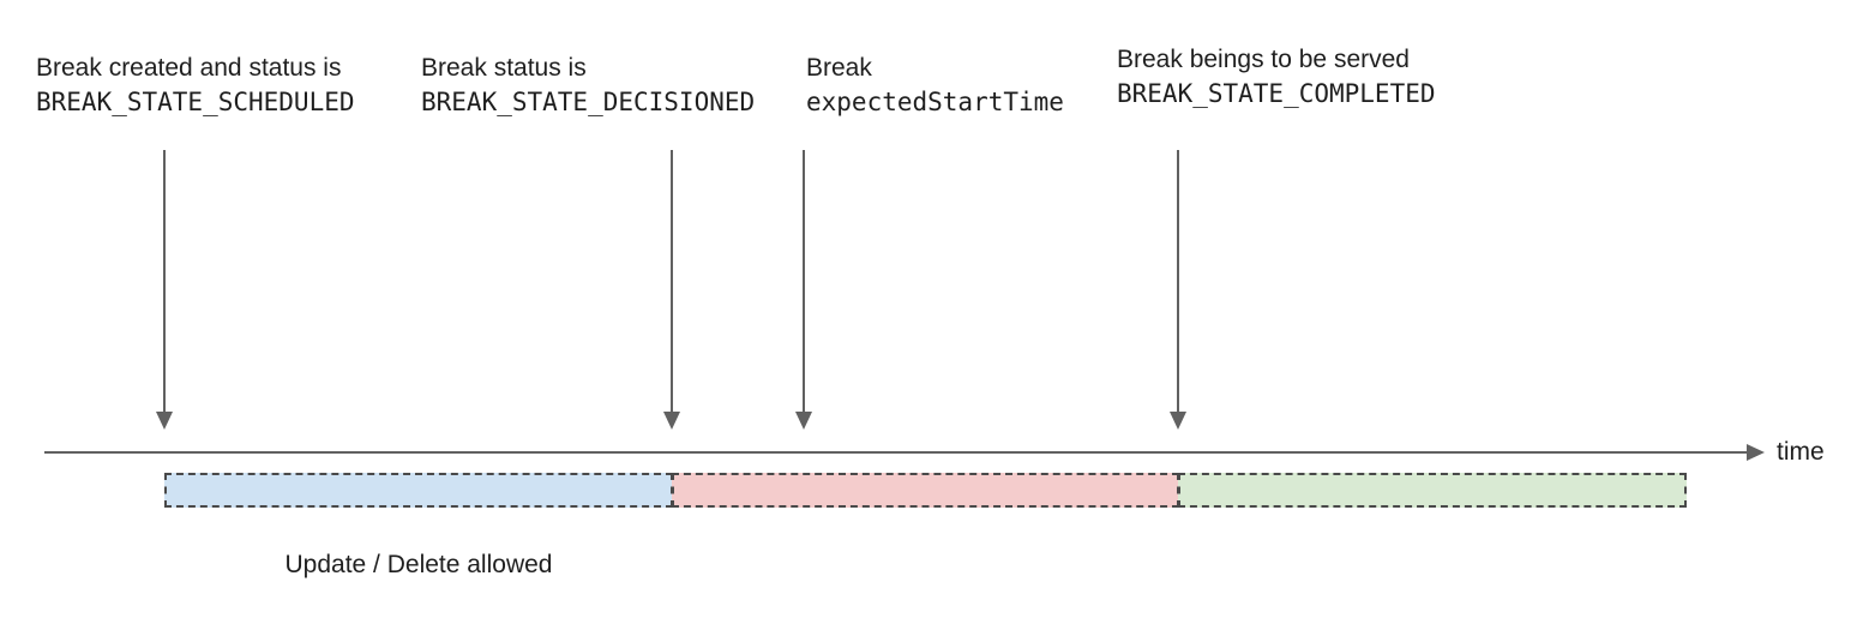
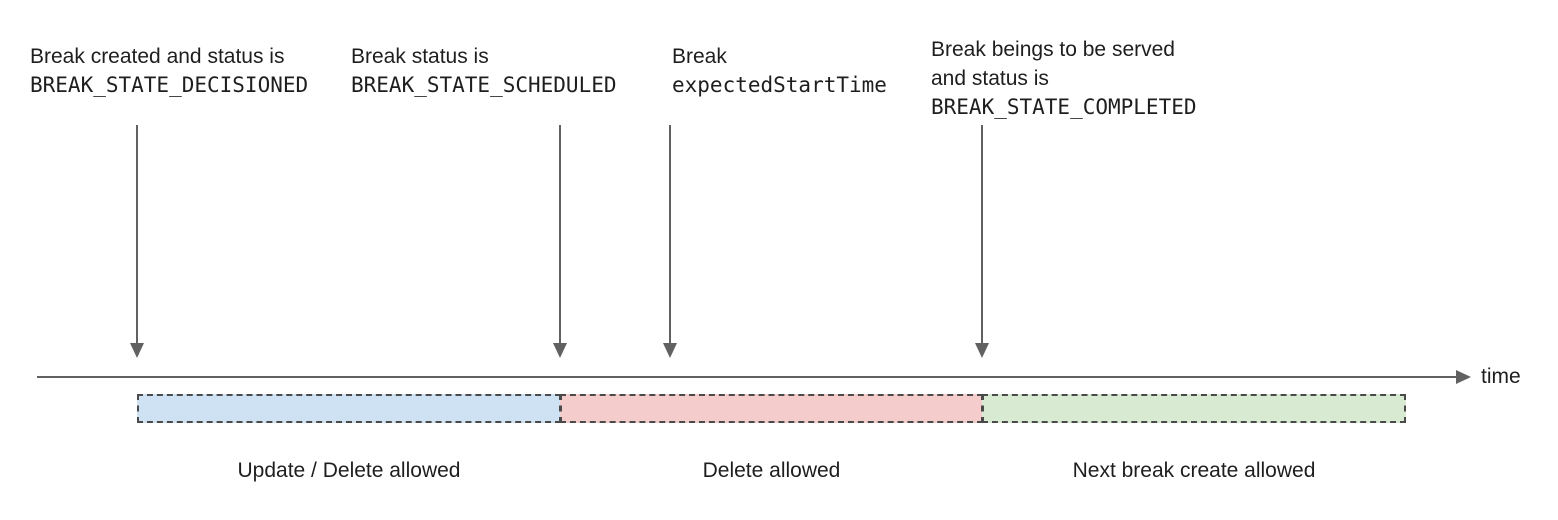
  Break created and status is
- BREAK_STATE_SCHEDULED
+ BREAK_STATE_DECISIONED
  Break status is
- BREAK_STATE_DECISIONED
+ BREAK_STATE_SCHEDULED
  Break
  expectedStartTime
  Break beings to be served
+ and status is
  BREAK_STATE_COMPLETED
  time
  Update / Delete allowed
+ Delete allowed
+ Next break create allowed
